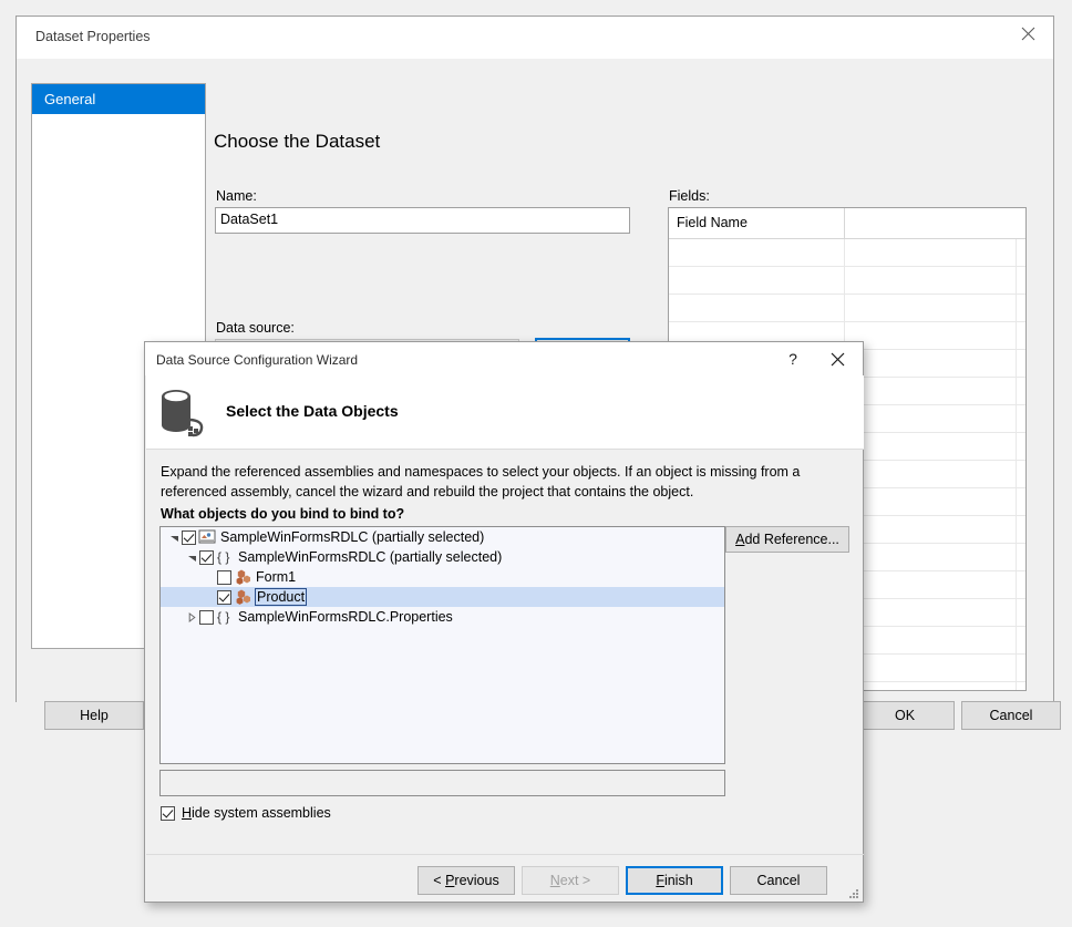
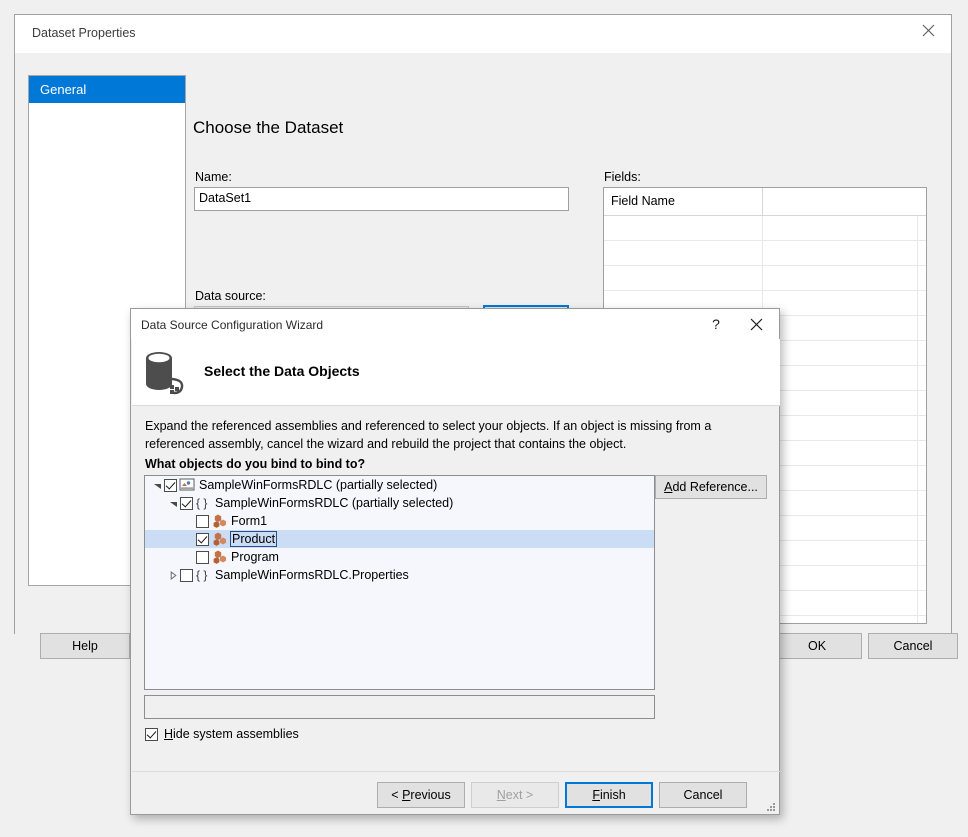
  Dataset Properties
  General
  Choose the Dataset
  Name:
  DataSet1
  Data source:
  Fields:
  Field Name
  Help
  OK
  Cancel
  Data Source Configuration Wizard
  ?
  Select the Data Objects
- Expand the referenced assemblies and namespaces to select your objects. If an object is missing from a referenced assembly, cancel the wizard and rebuild the project that contains the object.
+ Expand the referenced assemblies and referenced to select your objects. If an object is missing from a referenced assembly, cancel the wizard and rebuild the project that contains the object.
  What objects do you bind to bind to?
  SampleWinFormsRDLC (partially selected)
  { }
  SampleWinFormsRDLC (partially selected)
  Form1
  Product
+ Program
  { }
  SampleWinFormsRDLC.Properties
  A
  dd Reference...
  Hide system assemblies
  <
  P
  revious
  N
  ext >
  F
  inish
  Cancel
